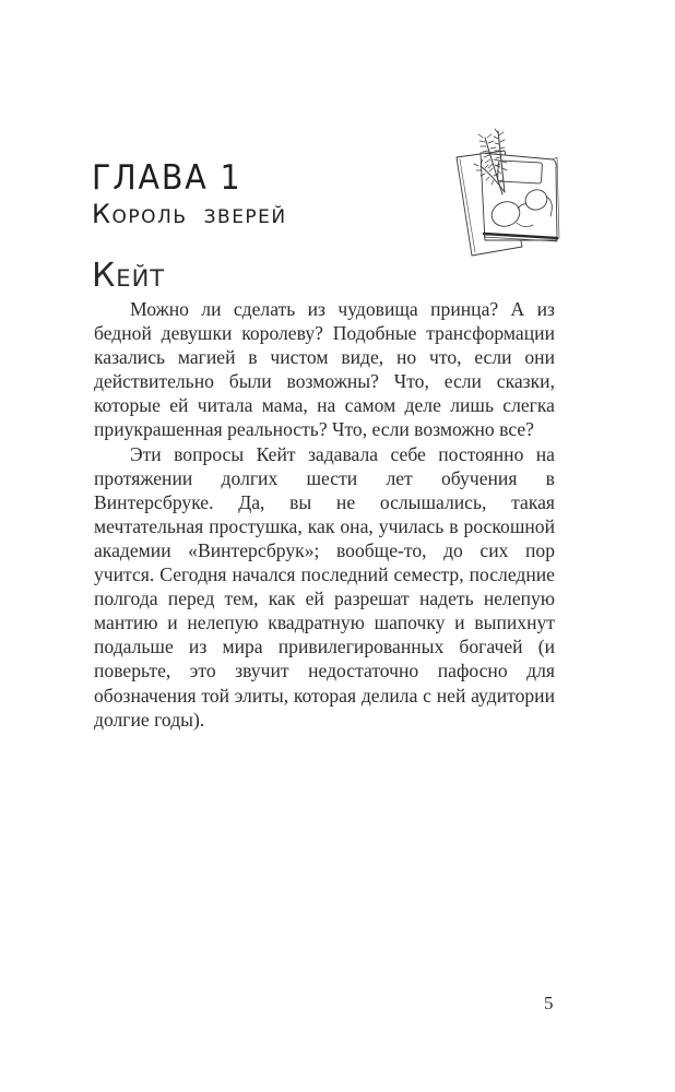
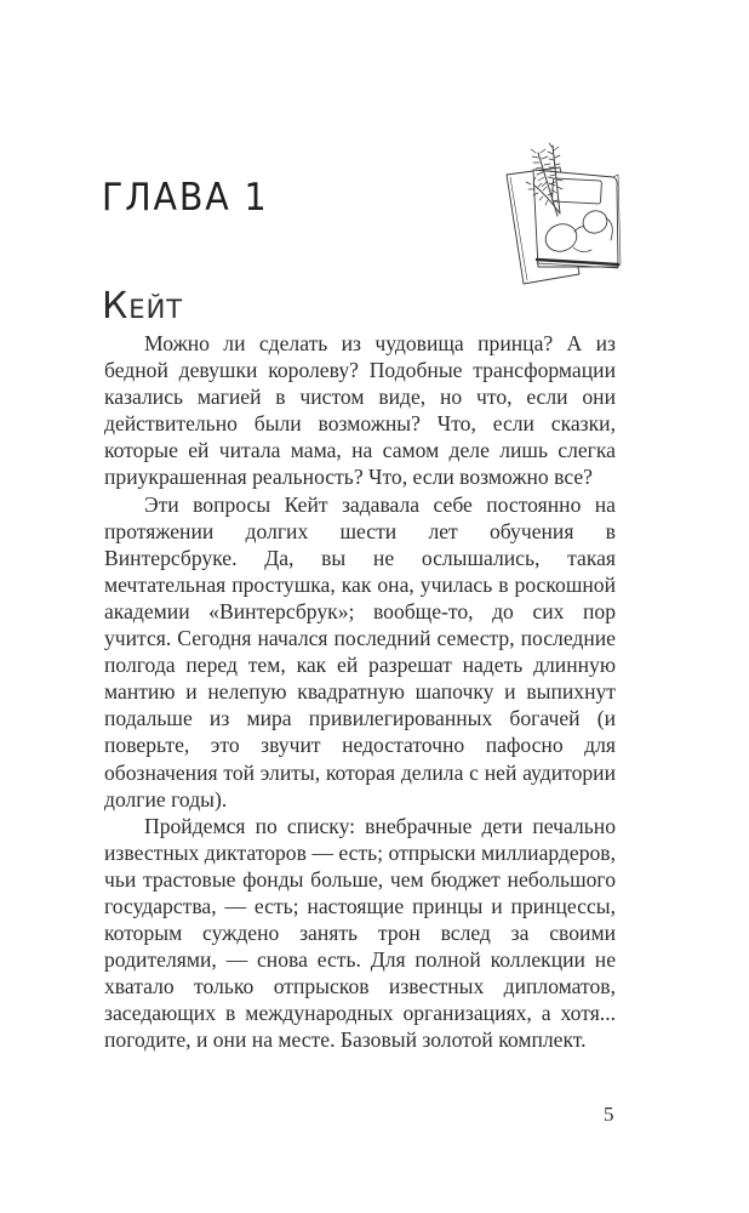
  ГЛАВА 1
- Король зверей
  Кейт
  Можно ли сделать из чудовища принца? А из бедной девушки королеву? Подобные трансформации казались магией в чистом виде, но что, если они действительно были возможны? Что, если сказки, которые ей читала мама, на самом деле лишь слегка приукрашенная реальность? Что, если возможно все?
- Эти вопросы Кейт задавала себе постоянно на протяжении долгих шести лет обучения в Винтерсбруке. Да, вы не ослышались, такая мечтательная простушка, как она, училась в роскошной академии «Винтерсбрук»; вообще-то, до сих пор учится. Сегодня начался последний семестр, последние полгода перед тем, как ей разрешат надеть нелепую мантию и нелепую квадратную шапочку и выпихнут подальше из мира привилегированных богачей (и поверьте, это звучит недостаточно пафосно для обозначения той элиты, которая делила с ней аудитории долгие годы).
+ Эти вопросы Кейт задавала себе постоянно на протяжении долгих шести лет обучения в Винтерсбруке. Да, вы не ослышались, такая мечтательная простушка, как она, училась в роскошной академии «Винтерсбрук»; вообще-то, до сих пор учится. Сегодня начался последний семестр, последние полгода перед тем, как ей разрешат надеть длинную мантию и нелепую квадратную шапочку и выпихнут подальше из мира привилегированных богачей (и поверьте, это звучит недостаточно пафосно для обозначения той элиты, которая делила с ней аудитории долгие годы).
+ Пройдемся по списку: внебрачные дети печально известных диктаторов — есть; отпрыски миллиардеров, чьи трастовые фонды больше, чем бюджет небольшого государства, — есть; настоящие принцы и принцессы, которым суждено занять трон вслед за своими родителями, — снова есть. Для полной коллекции не хватало только отпрысков известных дипломатов, заседающих в международных организациях, а хотя... погодите, и они на месте. Базовый золотой комплект.
  5
